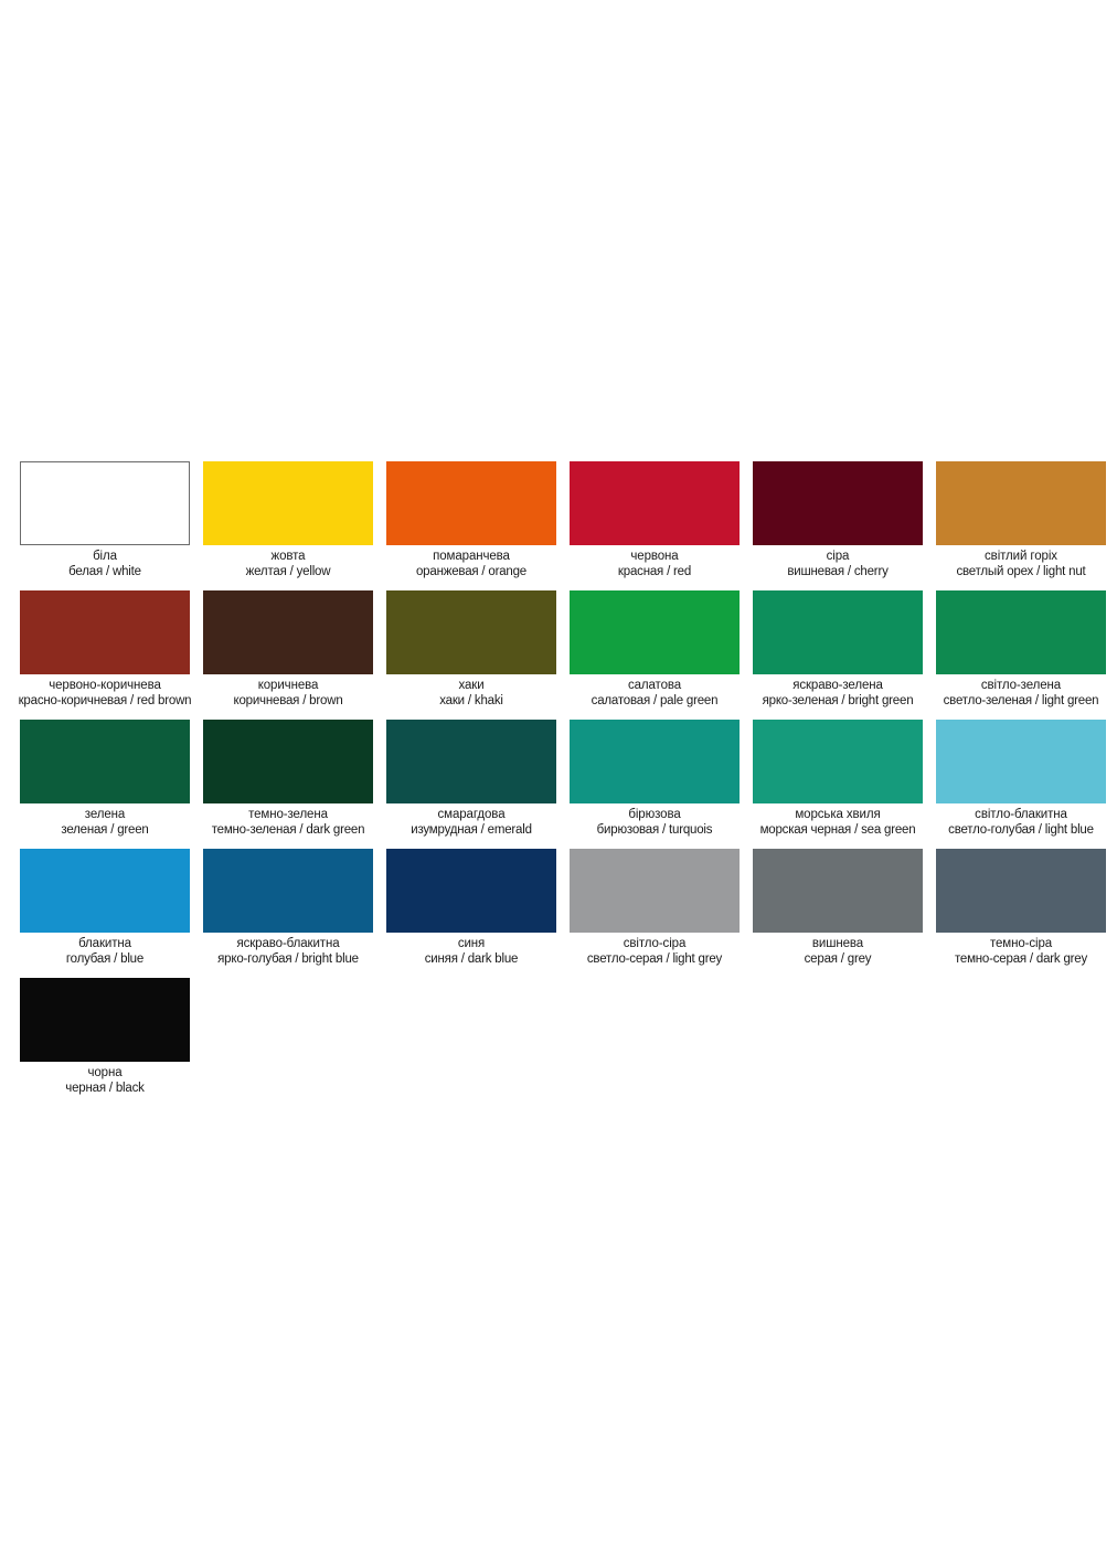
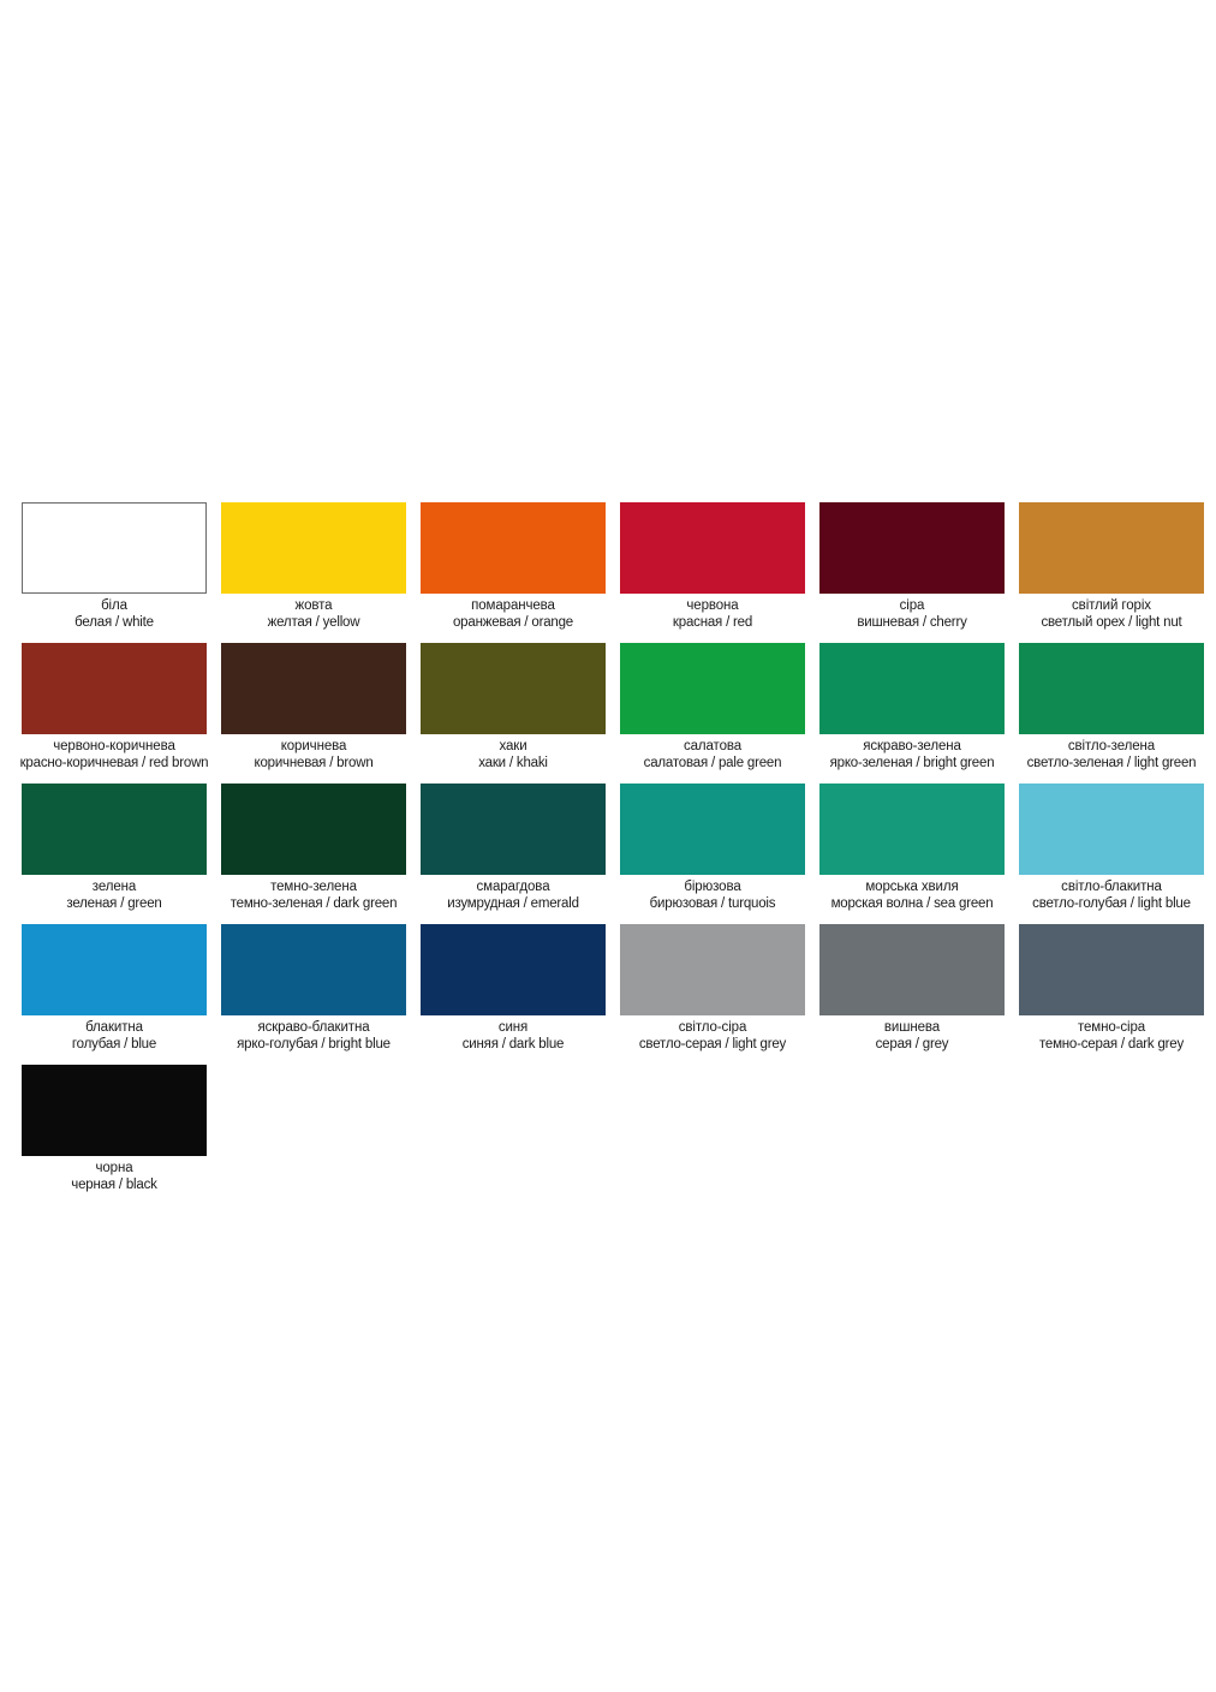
  біла
  белая / white
  жовта
  желтая / yellow
  помаранчева
  оранжевая / orange
  червона
  красная / red
  сіра
  вишневая / cherry
  світлий горіх
  светлый орех / light nut
  червоно-коричнева
  красно-коричневая / red brown
  коричнева
  коричневая / brown
  хаки
  хаки / khaki
  салатова
  салатовая / pale green
  яскраво-зелена
  ярко-зеленая / bright green
  світло-зелена
  светло-зеленая / light green
  зелена
  зеленая / green
  темно-зелена
  темно-зеленая / dark green
  смарагдова
  изумрудная / emerald
  бірюзова
  бирюзовая / turquois
  морська хвиля
- морская черная / sea green
+ морская волна / sea green
  світло-блакитна
  светло-голубая / light blue
  блакитна
  голубая / blue
  яскраво-блакитна
  ярко-голубая / bright blue
  синя
  синяя / dark blue
  світло-сіра
  светло-серая / light grey
  вишнева
  серая / grey
  темно-сіра
  темно-серая / dark grey
  чорна
  черная / black
